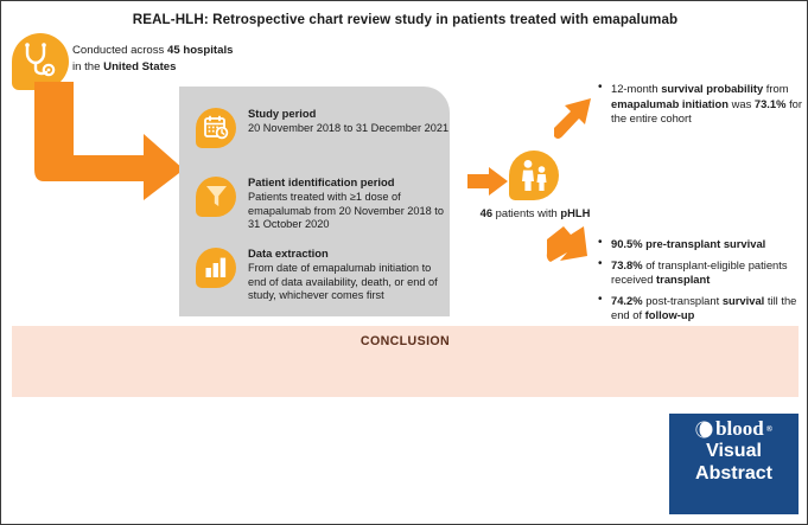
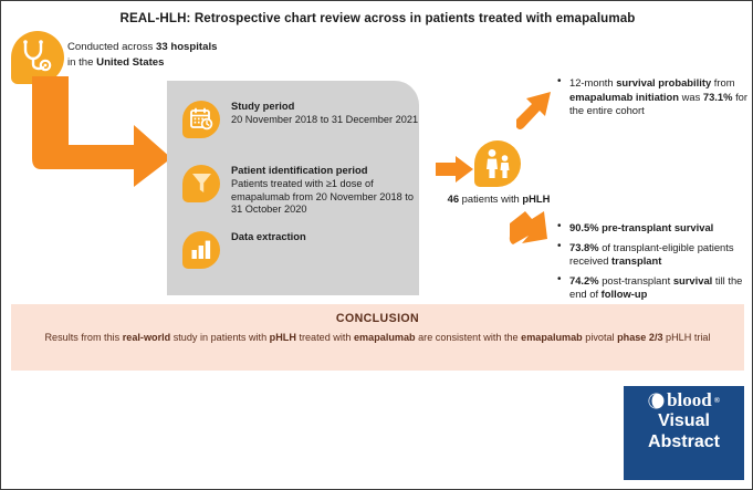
- REAL-HLH: Retrospective chart review study in patients treated with emapalumab
+ REAL-HLH: Retrospective chart review across in patients treated with emapalumab
- Conducted across 45 hospitals
+ Conducted across 33 hospitals
  in the United States
  Study period
  20 November 2018 to 31 December 2021
  Patient identification period
  Patients treated with ≥1 dose of emapalumab from 20 November 2018 to 31 October 2020
  Data extraction
- From date of emapalumab initiation to end of data availability, death, or end of study, whichever comes first
  46 patients with pHLH
  12-month survival probability from emapalumab initiation was 73.1% for the entire cohort
  90.5% pre-transplant survival
  73.8% of transplant-eligible patients received transplant
  74.2% post-transplant survival till the end of follow-up
  CONCLUSION
+ Results from this real-world study in patients with pHLH treated with emapalumab are consistent with the emapalumab pivotal phase 2/3 pHLH trial
  blood
  ®
  Visual
  Abstract
